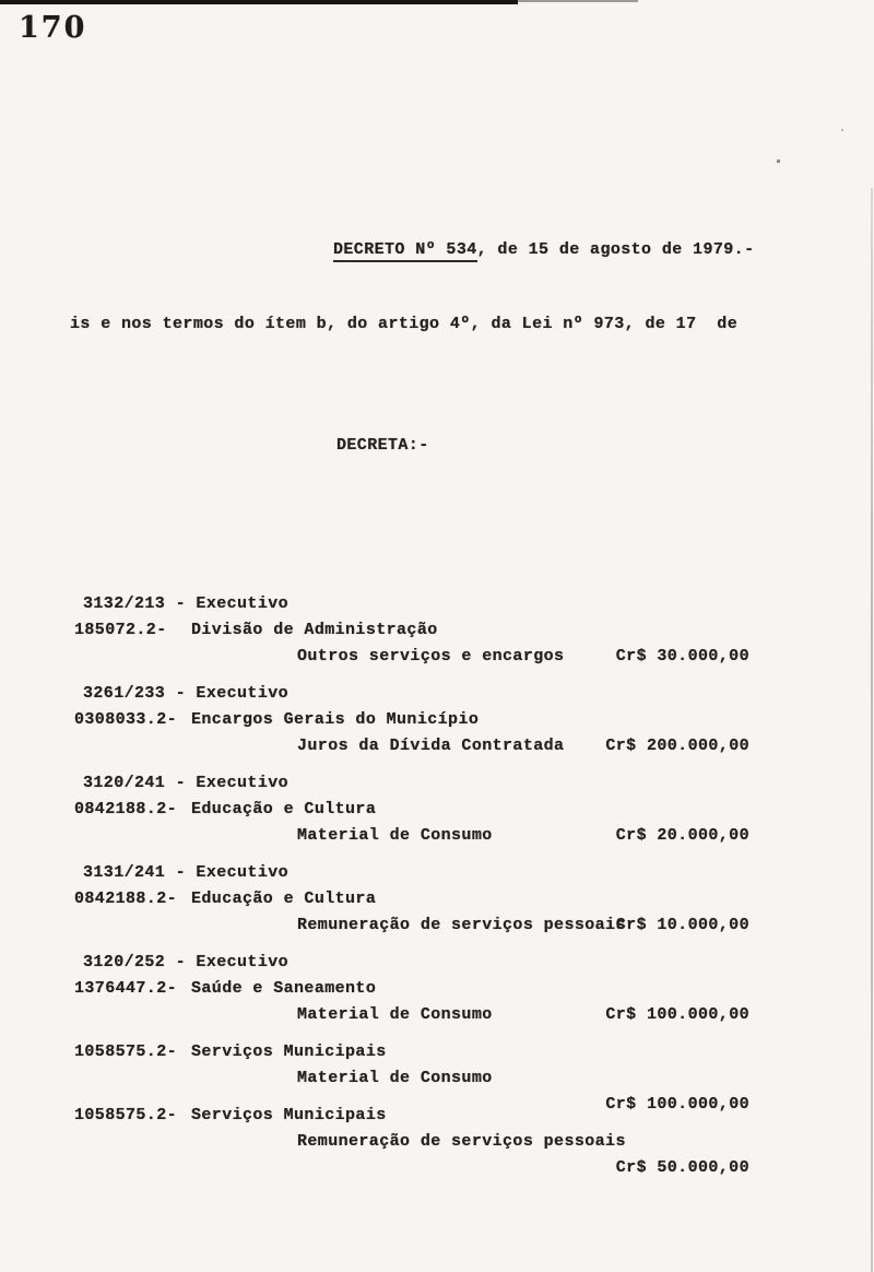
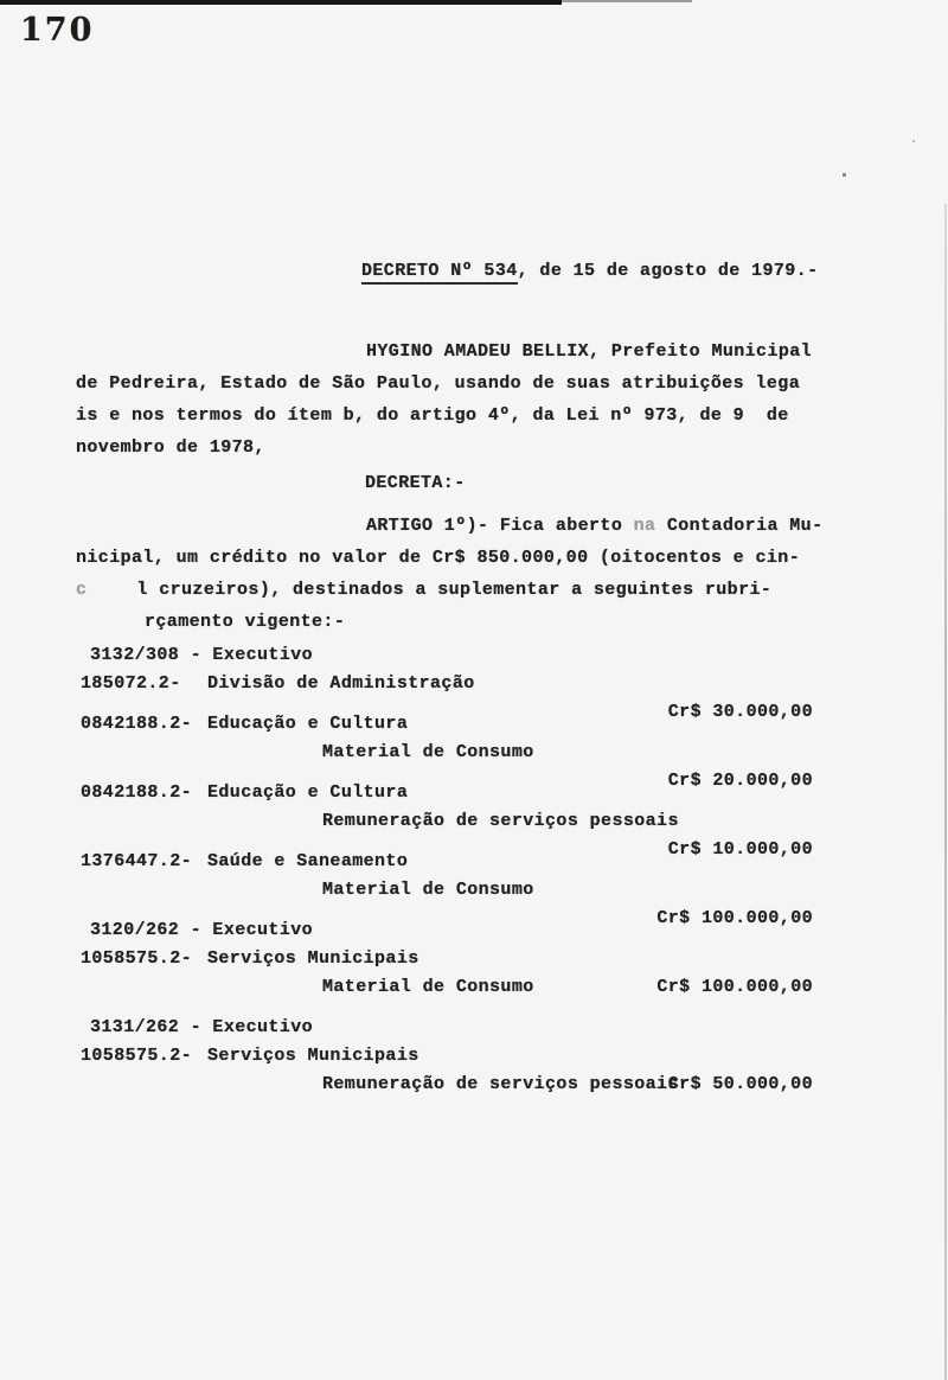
  170
  DECRETO Nº 534, de 15 de agosto de 1979.-
+ HYGINO AMADEU BELLIX, Prefeito Municipal
+ de Pedreira, Estado de São Paulo, usando de suas atribuições lega
- is e nos termos do ítem b, do artigo 4º, da Lei nº 973, de 17 de
+ is e nos termos do ítem b, do artigo 4º, da Lei nº 973, de 9 de
+ novembro de 1978,
  DECRETA:-
+ ARTIGO 1º)- Fica aberto na Contadoria Mu-
+ nicipal, um crédito no valor de Cr$ 850.000,00 (oitocentos e cin-
+ c l cruzeiros), destinados a suplementar a seguintes rubri-
+ rçamento vigente:-
- 3132/213 - Executivo
+ 3132/308 - Executivo
  185072.2- Divisão de Administração
- Outros serviços e encargos
  Cr$ 30.000,00
- 3261/233 - Executivo
- 0308033.2- Encargos Gerais do Município
- Juros da Dívida Contratada
- Cr$ 200.000,00
- 3120/241 - Executivo
  0842188.2- Educação e Cultura
  Material de Consumo
  Cr$ 20.000,00
- 3131/241 - Executivo
  0842188.2- Educação e Cultura
  Remuneração de serviços pessoais
  Cr$ 10.000,00
- 3120/252 - Executivo
  1376447.2- Saúde e Saneamento
  Material de Consumo
  Cr$ 100.000,00
+ 3120/262 - Executivo
  1058575.2- Serviços Municipais
  Material de Consumo
  Cr$ 100.000,00
+ 3131/262 - Executivo
  1058575.2- Serviços Municipais
  Remuneração de serviços pessoais
  Cr$ 50.000,00
